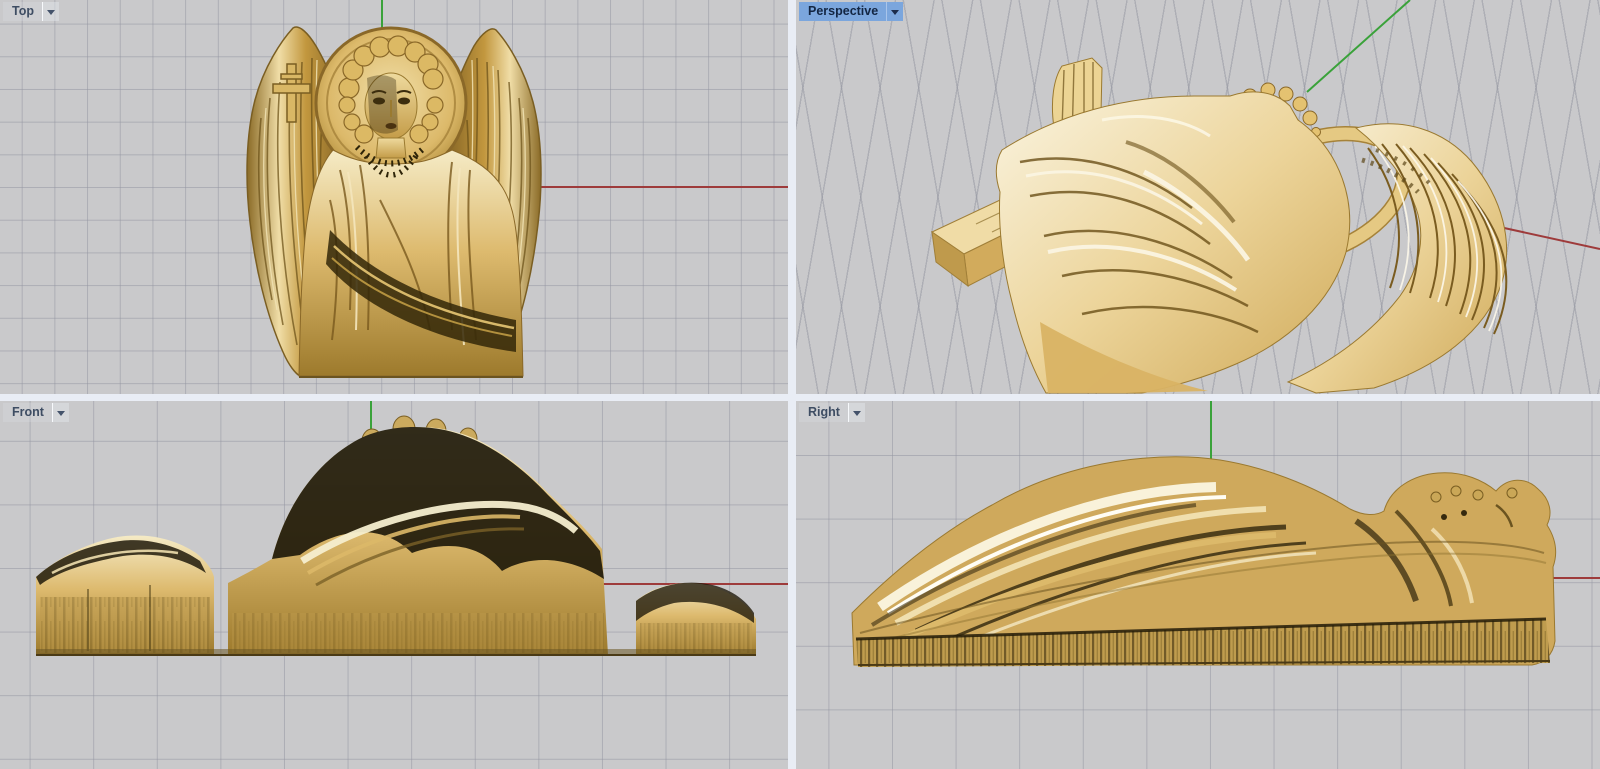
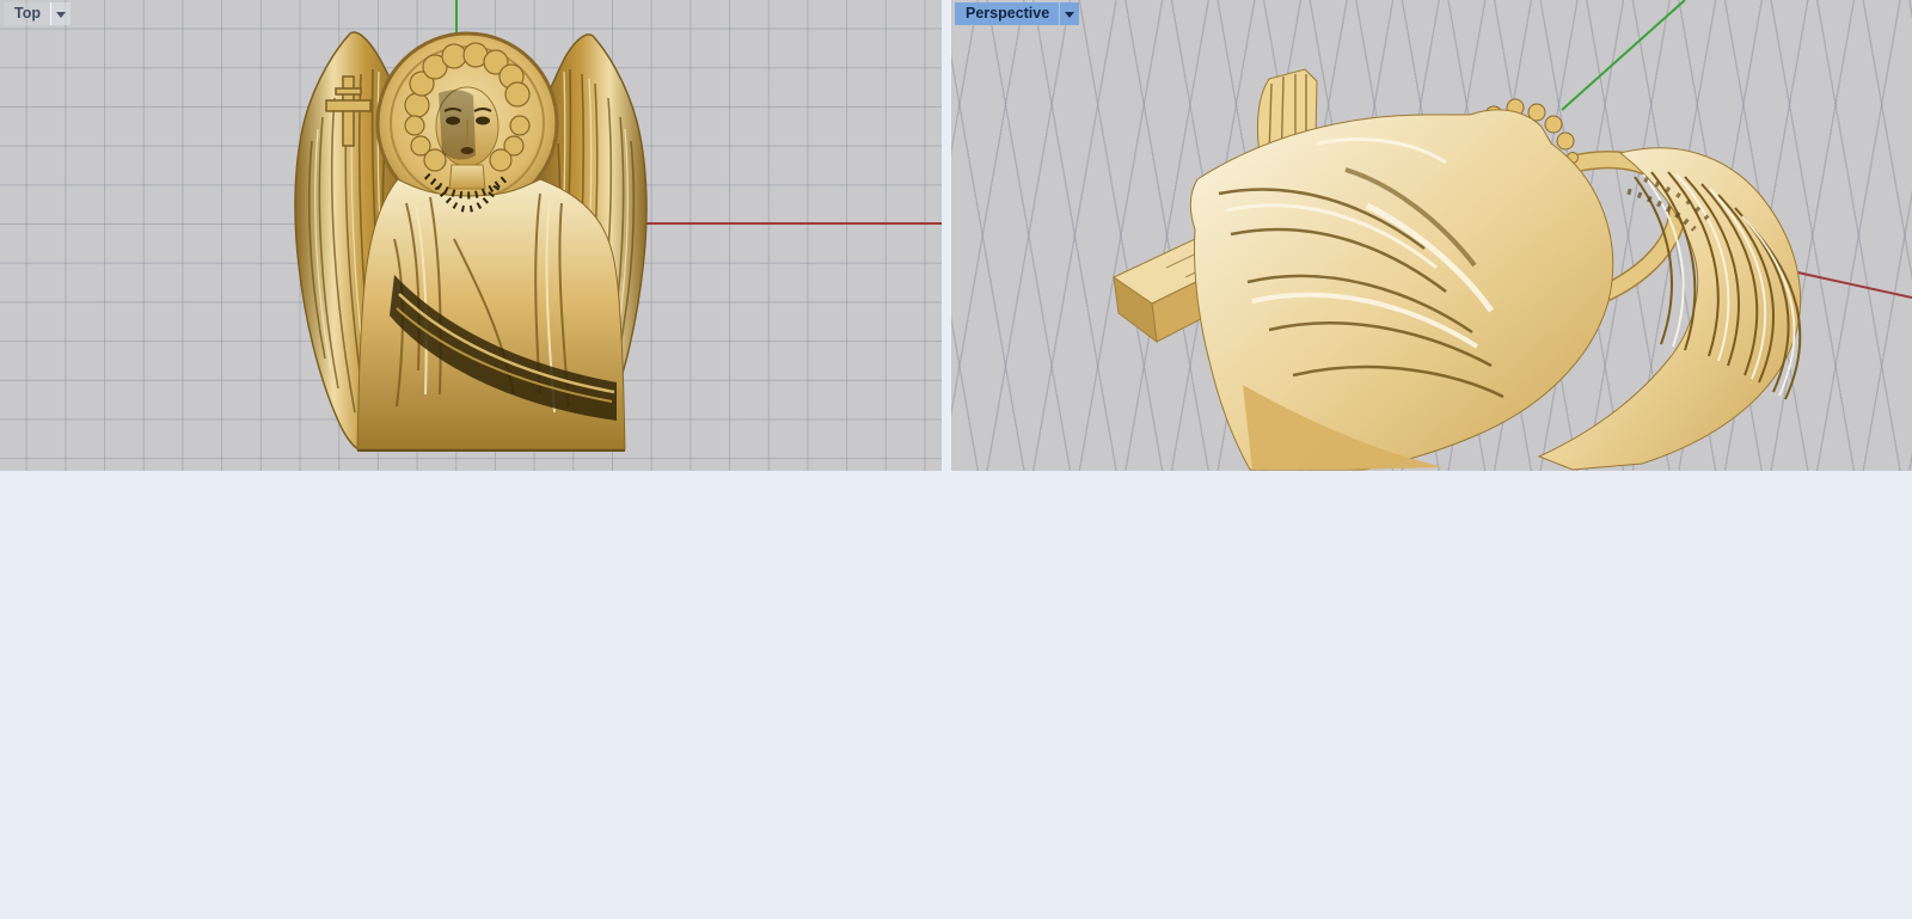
  Top
  Perspective
- Front
- Right
